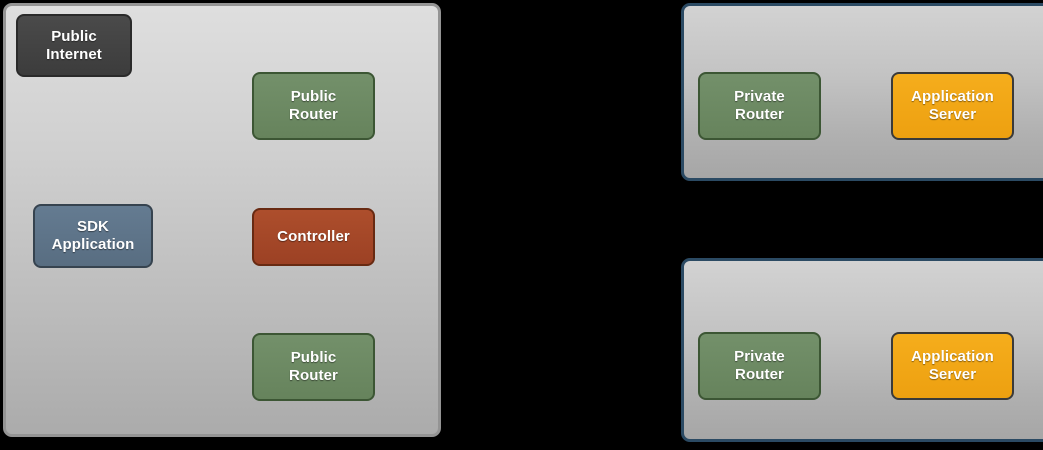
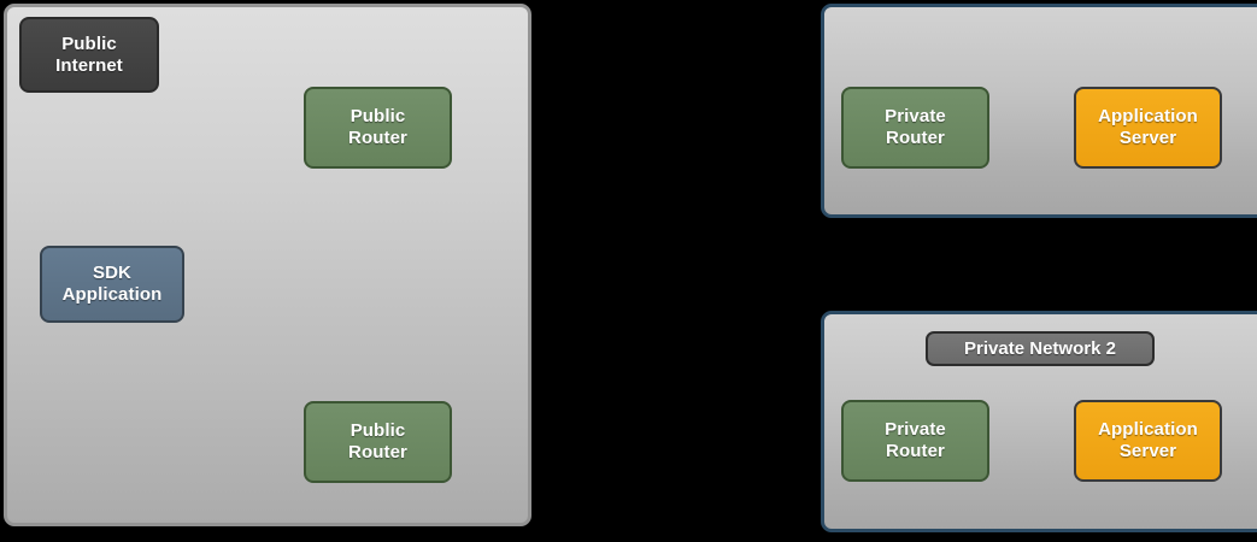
  Public
  Internet
  Public
  Router
  SDK
  Application
- Controller
  Public
  Router
  Private
  Router
  Application
  Server
+ Private Network 2
  Private
  Router
  Application
  Server
